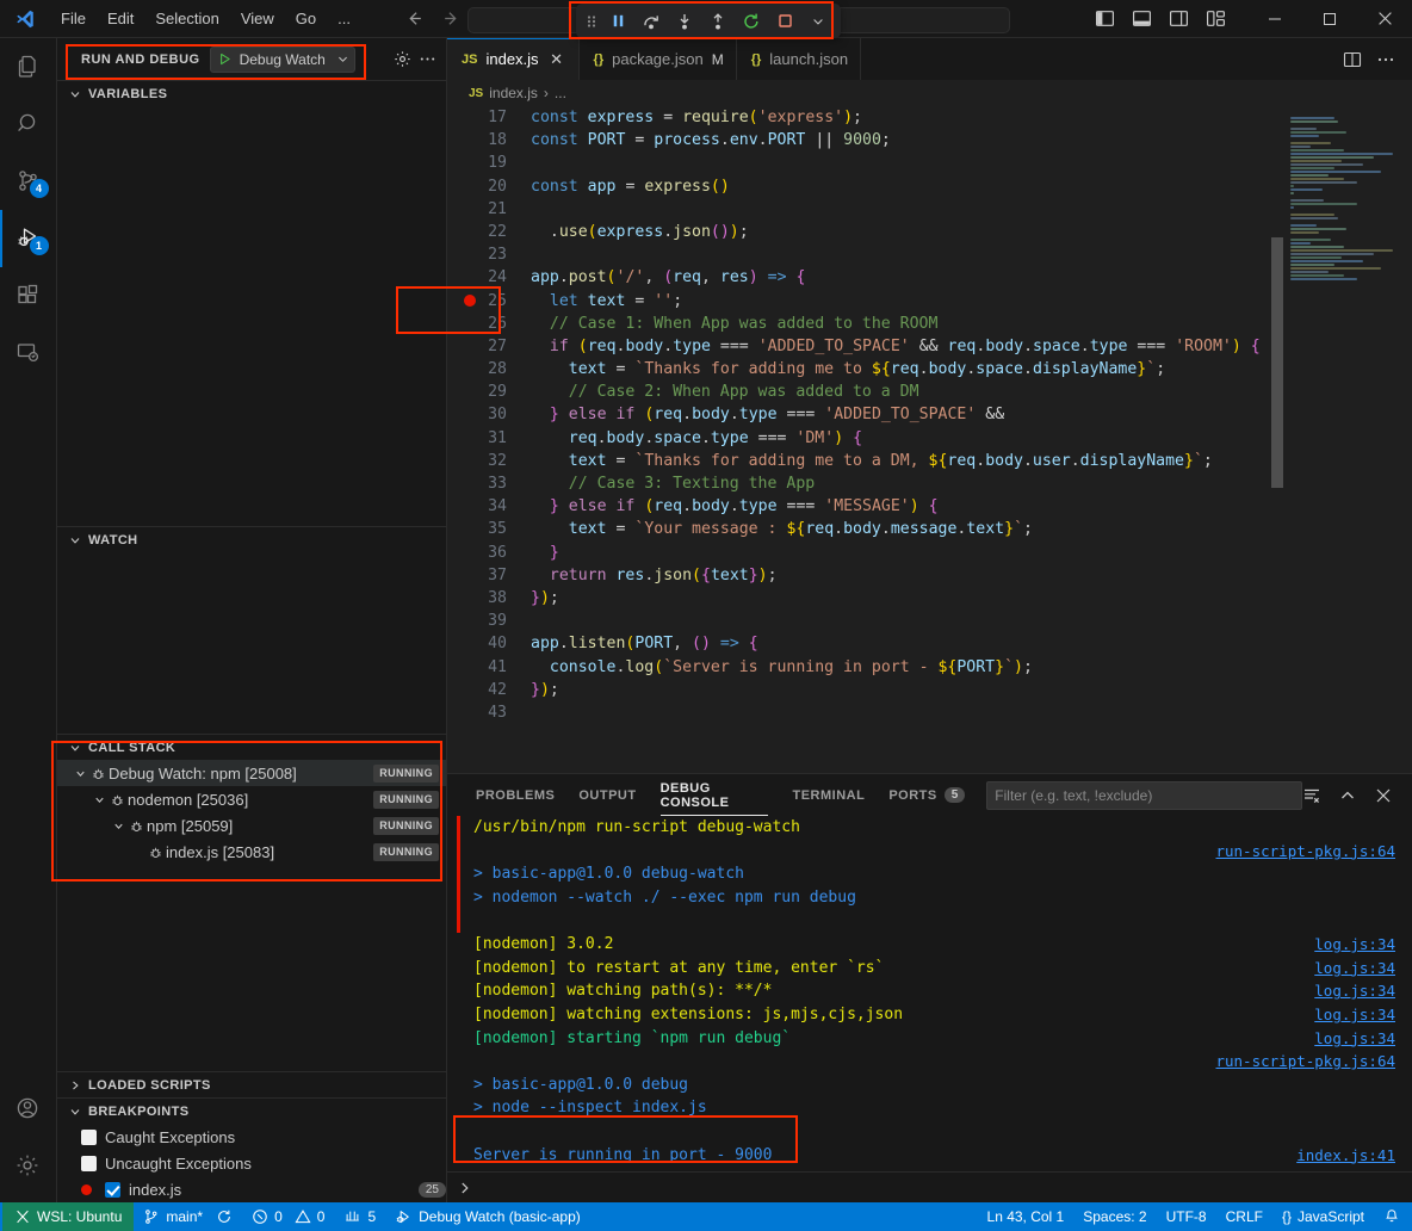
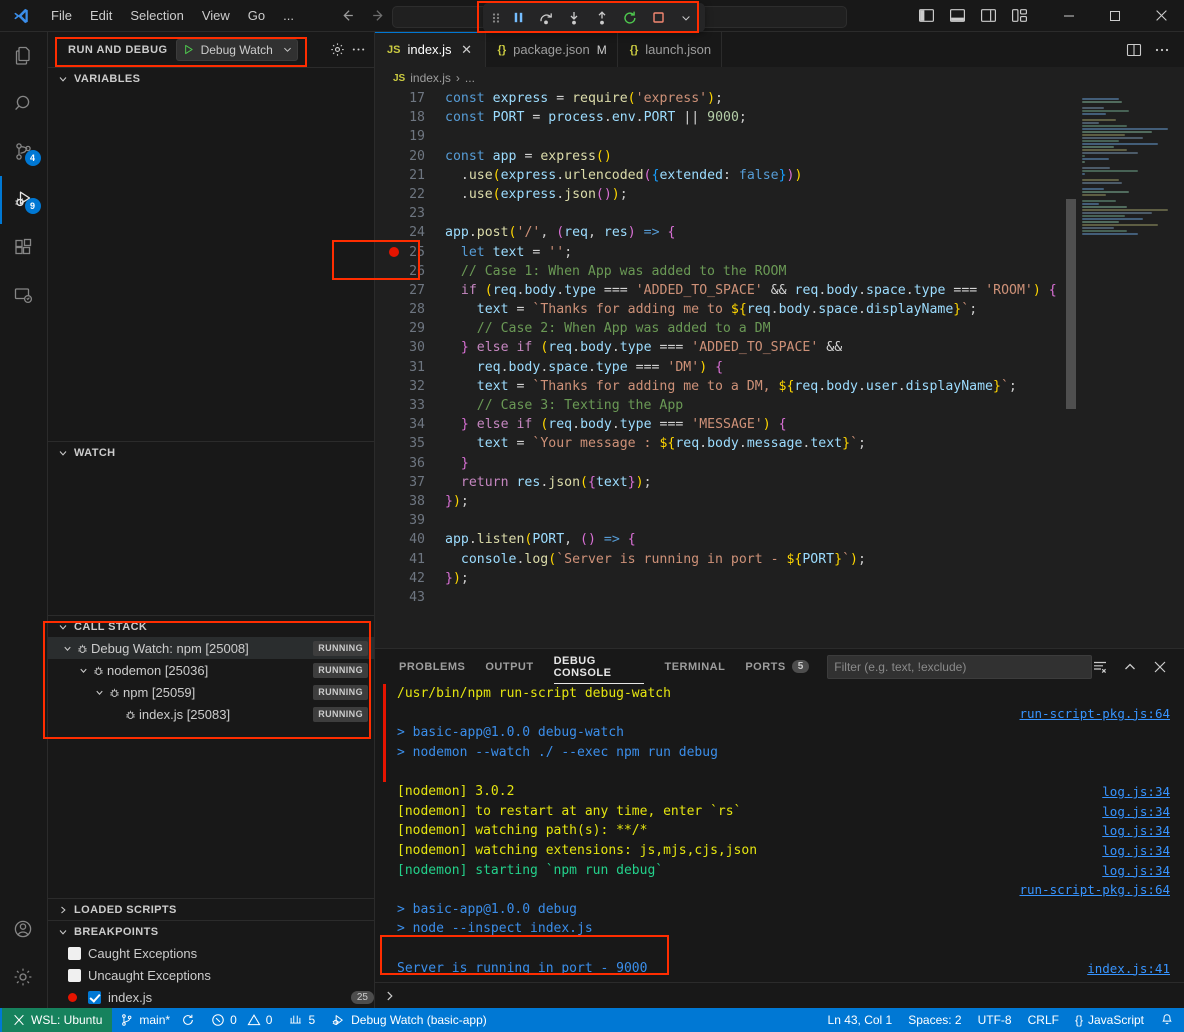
  File
  Edit
  Selection
  View
  Go
  ...
  4
- 1
+ 9
  RUN AND DEBUG
  Debug Watch
  VARIABLES
  WATCH
  CALL STACK
  Debug Watch: npm [25008]
  RUNNING
  nodemon [25036]
  RUNNING
  npm [25059]
  RUNNING
  index.js [25083]
  RUNNING
  LOADED SCRIPTS
  BREAKPOINTS
  Caught Exceptions
  Uncaught Exceptions
  index.js
  25
  JS
  index.js
  ✕
  {}
  package.json
  M
  {}
  launch.json
  JS
  index.js
  ›
  ...
  17
  const express = require('express');
  18
  const PORT = process.env.PORT || 9000;
  19
  20
  const app = express()
  21
+ .use(express.urlencoded({extended: false}))
  22
  .use(express.json());
  23
  24
  app.post('/', (req, res) => {
  25
  let text = '';
  26
  // Case 1: When App was added to the ROOM
  27
  if (req.body.type === 'ADDED_TO_SPACE' && req.body.space.type === 'ROOM') {
  28
  text = `Thanks for adding me to ${req.body.space.displayName}`;
  29
  // Case 2: When App was added to a DM
  30
  } else if (req.body.type === 'ADDED_TO_SPACE' &&
  31
  req.body.space.type === 'DM') {
  32
  text = `Thanks for adding me to a DM, ${req.body.user.displayName}`;
  33
  // Case 3: Texting the App
  34
  } else if (req.body.type === 'MESSAGE') {
  35
  text = `Your message : ${req.body.message.text}`;
  36
  }
  37
  return res.json({text});
  38
  });
  39
  40
  app.listen(PORT, () => {
  41
  console.log(`Server is running in port - ${PORT}`);
  42
  });
  43
  PROBLEMS
  OUTPUT
  DEBUG CONSOLE
  TERMINAL
  PORTS
  5
  Filter (e.g. text, !exclude)
  /usr/bin/npm run-script debug-watch
  run-script-pkg.js:64
  > basic-app@1.0.0 debug-watch
  > nodemon --watch ./ --exec npm run debug
  [nodemon] 3.0.2
  log.js:34
  [nodemon] to restart at any time, enter `rs`
  log.js:34
  [nodemon] watching path(s): **/*
  log.js:34
  [nodemon] watching extensions: js,mjs,cjs,json
  log.js:34
  [nodemon] starting `npm run debug`
  log.js:34
  run-script-pkg.js:64
  > basic-app@1.0.0 debug
  > node --inspect index.js
  Server is running in port - 9000
  index.js:41
  WSL: Ubuntu
  main*
  0
  0
  5
  Debug Watch (basic-app)
  Ln 43, Col 1
  Spaces: 2
  UTF-8
  CRLF
  {}
  JavaScript
